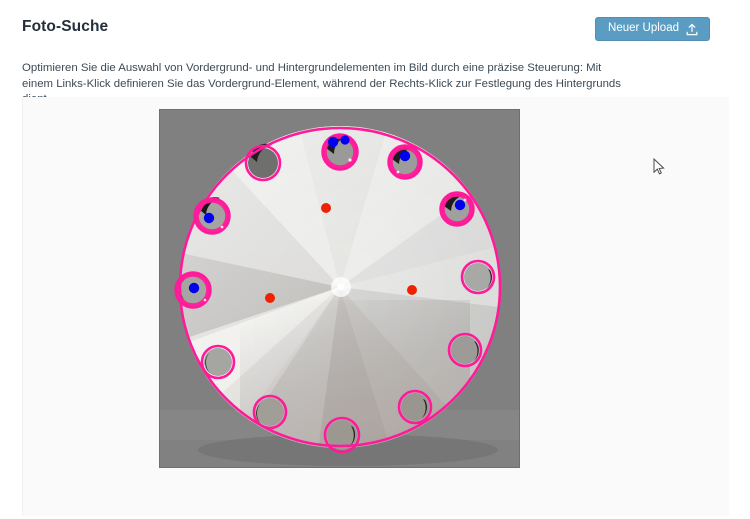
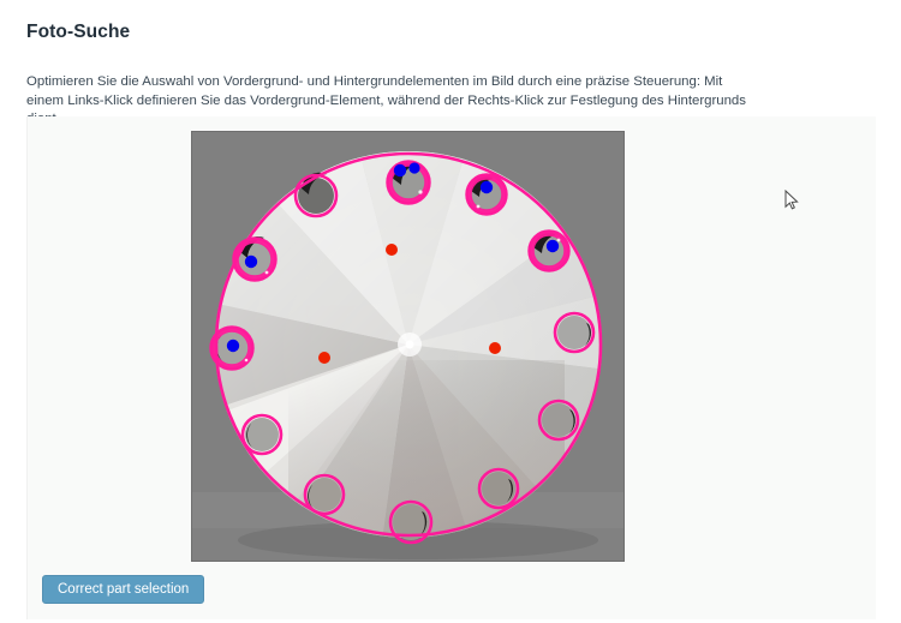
  Foto-Suche
- Neuer Upload
  Optimieren Sie die Auswahl von Vordergrund- und Hintergrundelementen im Bild durch eine präzise Steuerung: Mit einem Links-Klick definieren Sie das Vordergrund-Element, während der Rechts-Klick zur Festlegung des Hintergrunds
+ Correct part selection
